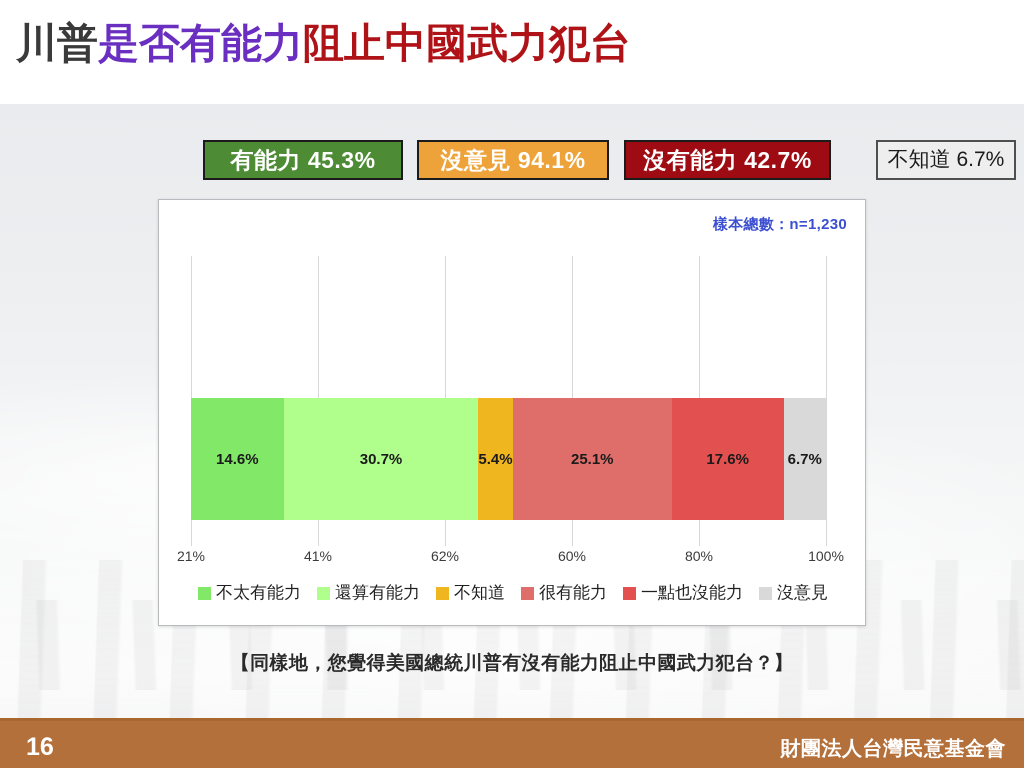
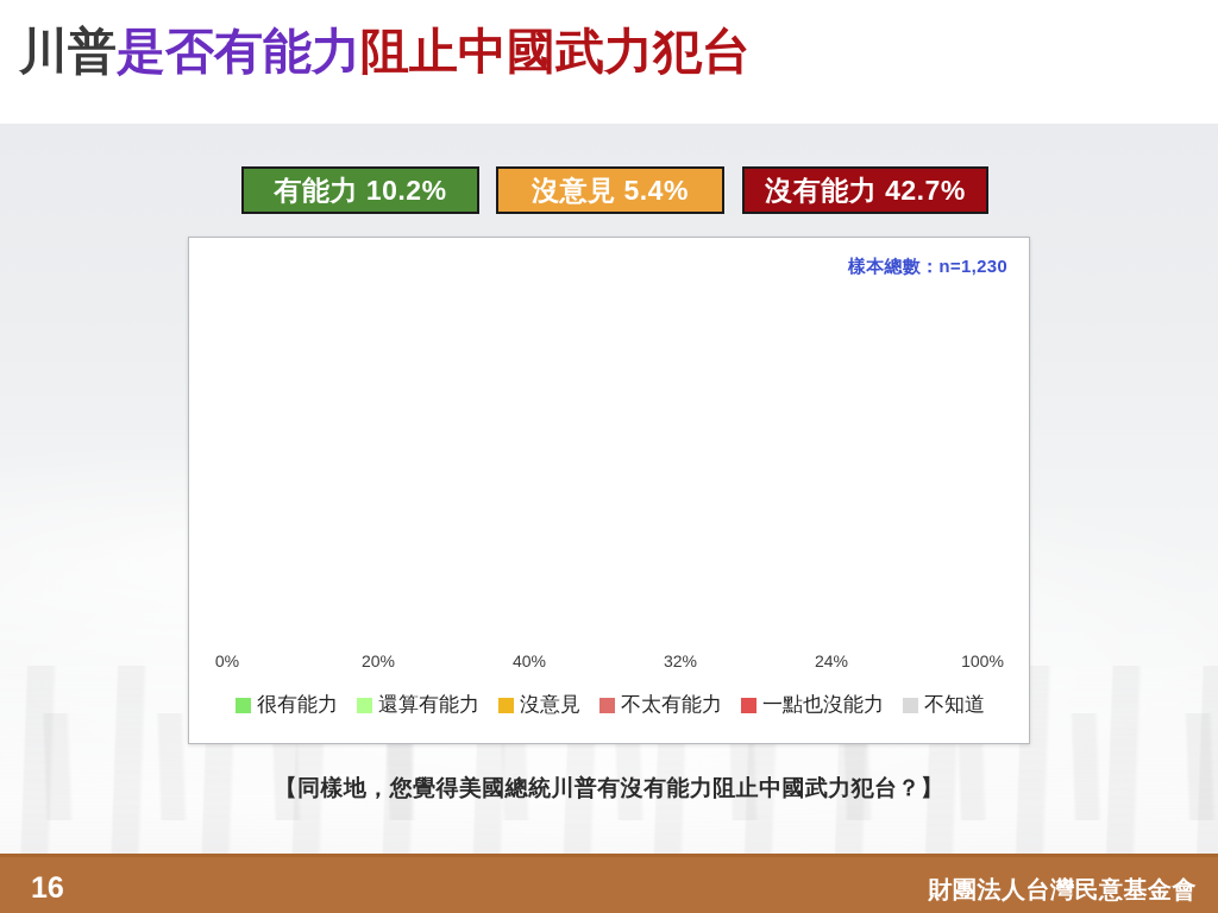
  川普是否有能力阻止中國武力犯台
- 有能力 45.3%
+ 有能力 10.2%
- 沒意見 94.1%
+ 沒意見 5.4%
  沒有能力 42.7%
- 不知道 6.7%
  樣本總數：n=1,230
- 14.6%
- 30.7%
- 5.4%
- 25.1%
- 17.6%
- 6.7%
- 21%
+ 0%
- 41%
+ 20%
- 62%
+ 40%
- 60%
+ 32%
- 80%
+ 24%
  100%
- 不太有能力
+ 很有能力
  還算有能力
- 不知道
+ 沒意見
- 很有能力
+ 不太有能力
  一點也沒能力
- 沒意見
+ 不知道
  【同樣地，您覺得美國總統川普有沒有能力阻止中國武力犯台？】
  16
  財團法人台灣民意基金會
